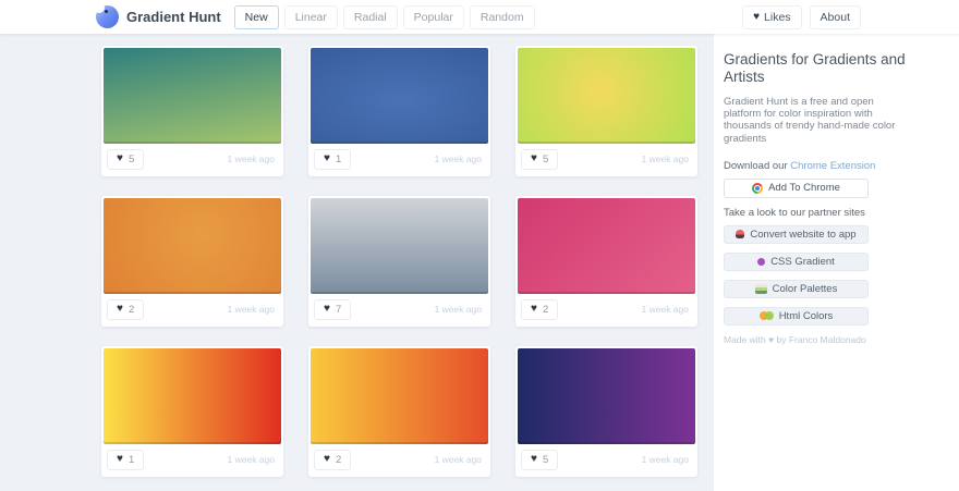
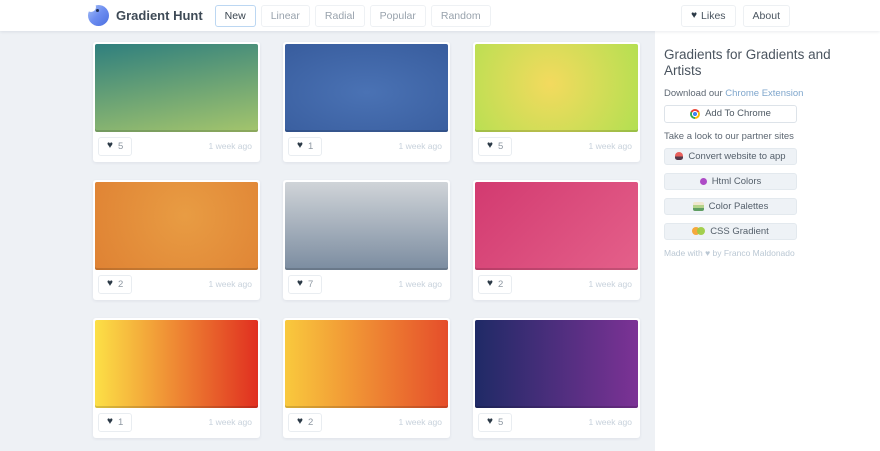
  Gradient Hunt
  New
  Linear
  Radial
  Popular
  Random
  ♥
  Likes
  About
  ♥
  5
  1 week ago
  ♥
  1
  1 week ago
  ♥
  5
  1 week ago
  ♥
  2
  1 week ago
  ♥
  7
  1 week ago
  ♥
  2
  1 week ago
  ♥
  1
  1 week ago
  ♥
  2
  1 week ago
  ♥
  5
  1 week ago
  Gradients for Gradients and Artists
- Gradient Hunt is a free and open platform for color inspiration with thousands of trendy hand-made color gradients
  Download our Chrome Extension
  Add To Chrome
  Take a look to our partner sites
  Convert website to app
- CSS Gradient
+ Html Colors
  Color Palettes
- Html Colors
+ CSS Gradient
  Made with ♥ by Franco Maldonado
